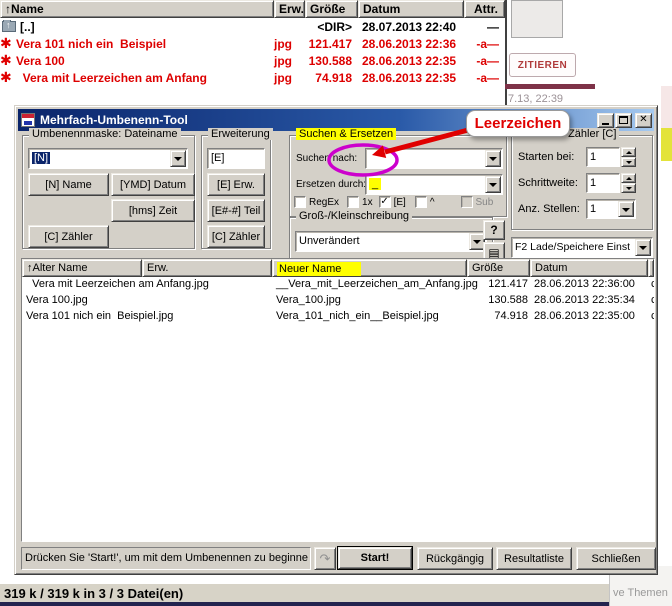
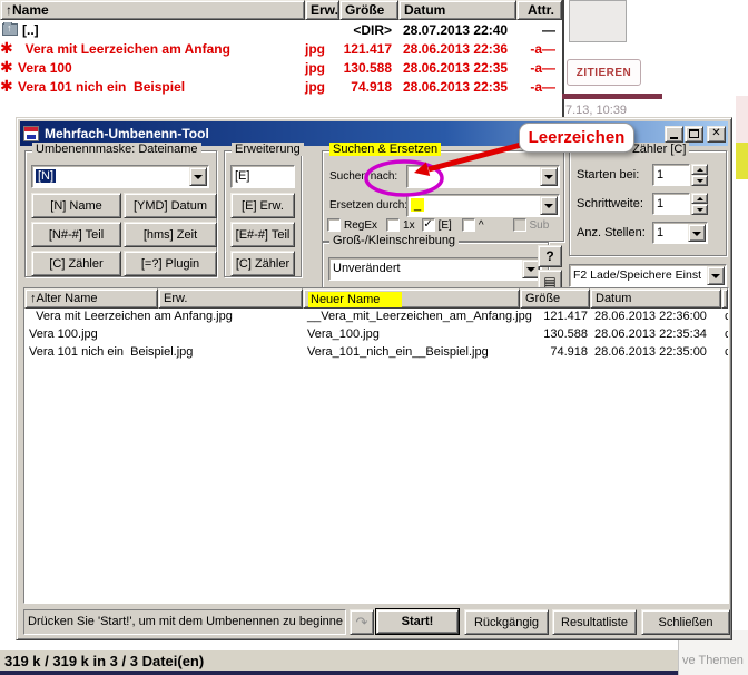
  ↑Name
  Erw.
  Größe
  Datum
  Attr.
  [..]
  <DIR>
  28.07.2013 22:40
  —
  ✱
- Vera 101 nich ein Beispiel
+ Vera mit Leerzeichen am Anfang
  jpg
  121.417
  28.06.2013 22:36
  -a—
  ✱
  Vera 100
  jpg
  130.588
  28.06.2013 22:35
  -a—
  ✱
- Vera mit Leerzeichen am Anfang
+ Vera 101 nich ein Beispiel
  jpg
  74.918
  28.06.2013 22:35
  -a—
  ZITIEREN
- 7.13, 22:39
+ 7.13, 10:39
  319 k / 319 k in 3 / 3 Datei(en)
  ve Themen
  Mehrfach-Umbenenn-Tool
  ✕
  Umbenennmaske: Dateiname
  [N]
  [N] Name
  [YMD] Datum
+ [N#-#] Teil
  [hms] Zeit
  [C] Zähler
+ [=?] Plugin
  Erweiterung
  [E]
  [E] Erw.
  [E#-#] Teil
  [C] Zähler
  Suchen & Ersetzen
  Suchen nach:
  Ersetzen durch
  _
  RegEx
  1x
  ✓
  [E]
  ^
  Sub
  Groß-/Kleinschreibung
  Unverändert
  ?
  ▤
  Starten bei:
  1
  Schrittweite:
  1
  Anz. Stellen:
  1
  F2 Lade/Speichere Einst
  ↑Alter Name
  Erw.
  Neuer Name
  Größe
  Datum
  Vera mit Leerzeichen am Anfang.jpg
  __Vera_mit_Leerzeichen_am_Anfang.jpg
  121.417
  28.06.2013 22:36:00
  c
  Vera 100.jpg
  Vera_100.jpg
  130.588
  28.06.2013 22:35:34
  c
  Vera 101 nich ein Beispiel.jpg
  Vera_101_nich_ein__Beispiel.jpg
  74.918
  28.06.2013 22:35:00
  c
  Drücken Sie 'Start!', um mit dem Umbenennen zu beginne
  ↷
  Start!
  Rückgängig
  Resultatliste
  Schließen
  Leerzeichen
